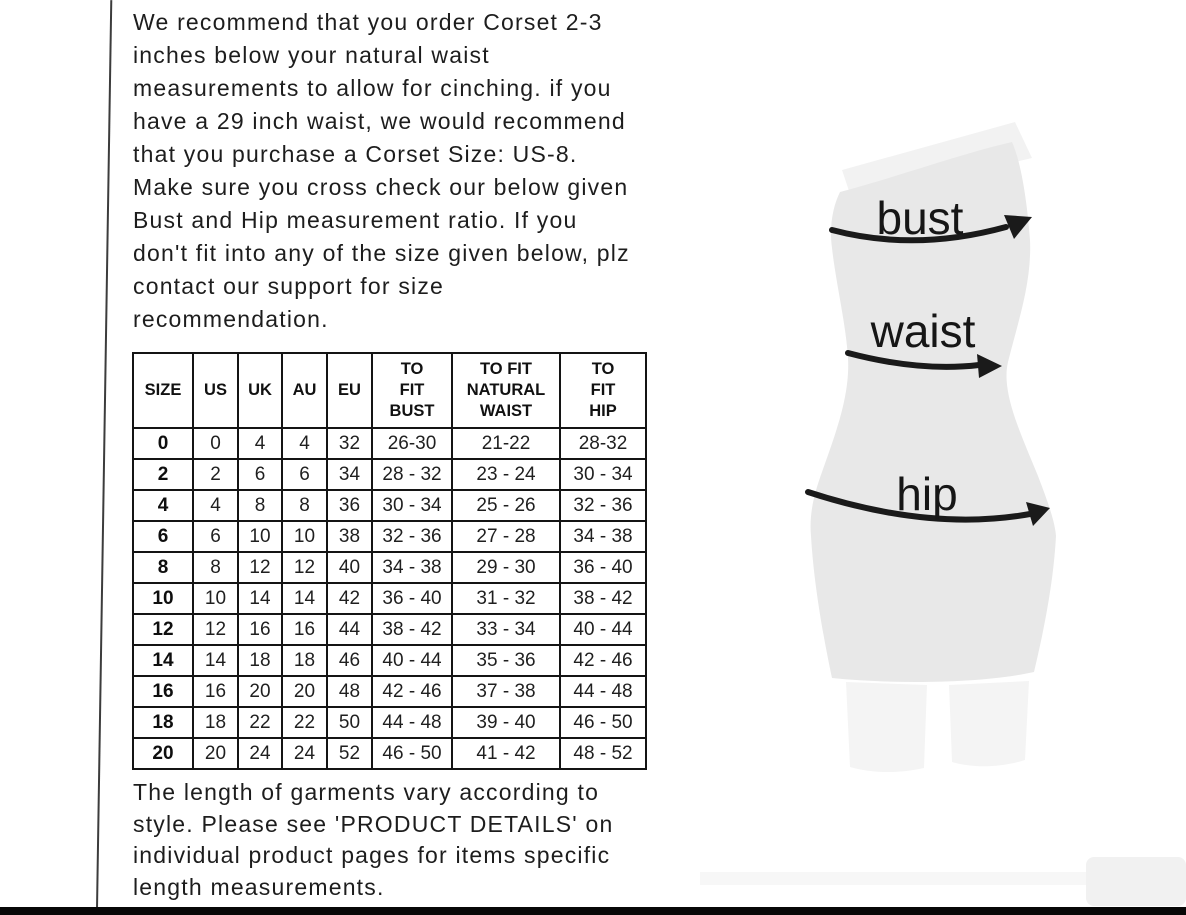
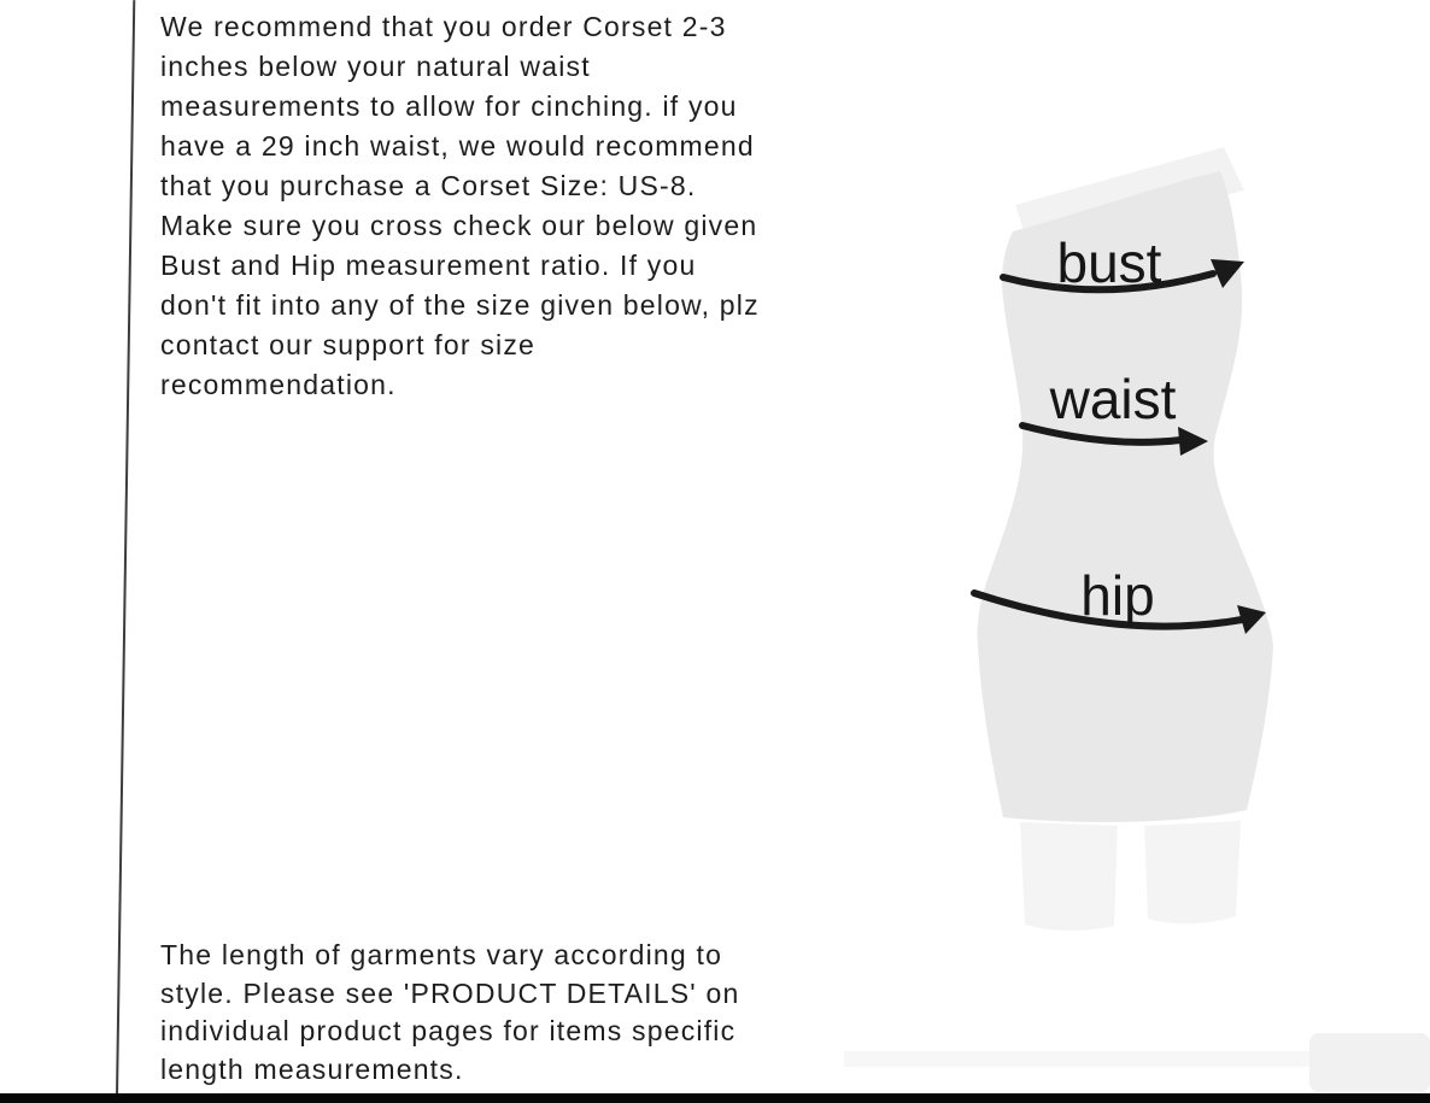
  We recommend that you order Corset 2-3
  inches below your natural waist
  measurements to allow for cinching. if you
  have a 29 inch waist, we would recommend
  that you purchase a Corset Size: US-8.
  Make sure you cross check our below given
  Bust and Hip measurement ratio. If you
  don't fit into any of the size given below, plz
  contact our support for size
  recommendation.
- SIZE	US	UK	AU	EU	TO FIT BUST	TO FIT NATURAL WAIST	TO FIT HIP
- 0	0	4	4	32	26-30	21-22	28-32
- 2	2	6	6	34	28 - 32	23 - 24	30 - 34
- 4	4	8	8	36	30 - 34	25 - 26	32 - 36
- 6	6	10	10	38	32 - 36	27 - 28	34 - 38
- 8	8	12	12	40	34 - 38	29 - 30	36 - 40
- 10	10	14	14	42	36 - 40	31 - 32	38 - 42
- 12	12	16	16	44	38 - 42	33 - 34	40 - 44
- 14	14	18	18	46	40 - 44	35 - 36	42 - 46
- 16	16	20	20	48	42 - 46	37 - 38	44 - 48
- 18	18	22	22	50	44 - 48	39 - 40	46 - 50
- 20	20	24	24	52	46 - 50	41 - 42	48 - 52
  The length of garments vary according to
  style. Please see 'PRODUCT DETAILS' on
  individual product pages for items specific
  length measurements.
  bust
  waist
  hip
